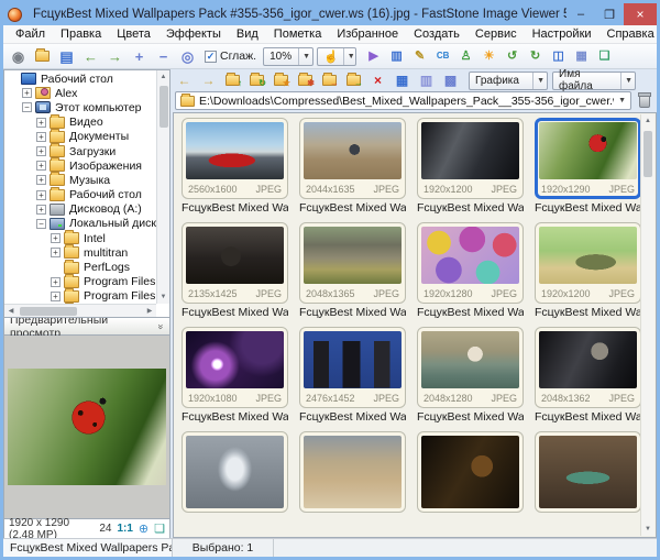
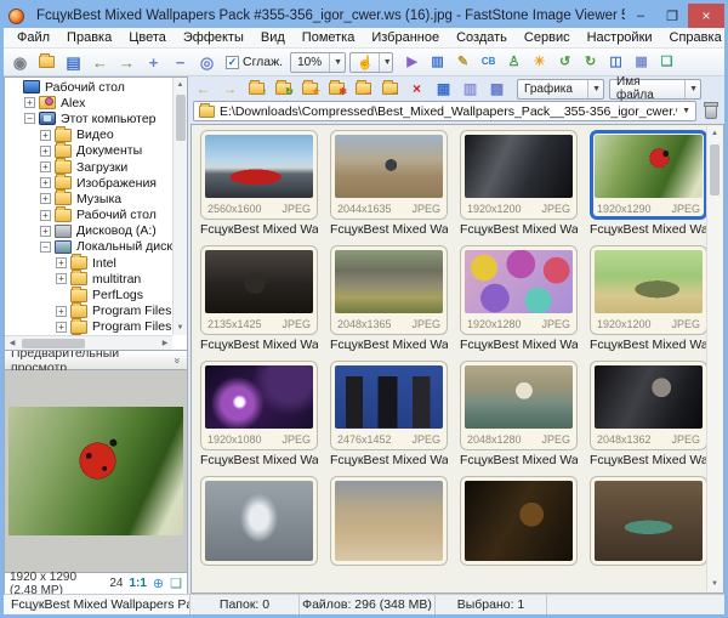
  FсцукBest Mixed Wallpapers Pack #355-356_igor_cwer.ws (16).jpg - FastStone Image Viewer
  –
  ❐
  ×
  Файл
  Правка
  Цвета
  Эффекты
  Вид
  Пометка
  Избранное
  Создать
  Сервис
  Настройки
  Справка
  ◉
  ▤
  ←
  →
  +
  −
  ◎
  ✓
  Сглаж.
  10%
  ☝
  ▶
  ▥
  ✎
  CB
  ♙
  ☀
  ↺
  ↻
  ◫
  ▦
  ❏
  Рабочий стол
  +
  Alex
  −
  Этот компьютер
  +
  Видео
  +
  Документы
  +
  Загрузки
  +
  Изображения
  +
  Музыка
  +
  Рабочий стол
  +
  Дисковод (A:)
  −
  Локальный диск
  +
  Intel
  +
  multitran
  PerfLogs
  +
  Program Files
  +
  Program Files
  Предварительный просмотр
  1920 x 1290 (2.48 MP)
  24
  1:1
  ⊕
  ❏
  ←
  →
  ↑
  ↻
  ★
  ✱
  →
  →
  ×
  ▦
  ▥
  ▩
  Графика
  Имя файла
  E:\Downloads\Compressed\Best_Mixed_Wallpapers_Pack__355-356_igor_cwer.
  2560x1600
  JPEG
  FсцукBest Mixed Wa
  2044x1635
  JPEG
  FсцукBest Mixed Wa
  1920x1200
  JPEG
  FсцукBest Mixed Wa
  1920x1290
  JPEG
  FсцукBest Mixed Wa
  2135x1425
  JPEG
  FсцукBest Mixed Wa
  2048x1365
  JPEG
  FсцукBest Mixed Wa
  1920x1280
  JPEG
  FсцукBest Mixed Wa
  1920x1200
  JPEG
  FсцукBest Mixed Wa
  1920x1080
  JPEG
  FсцукBest Mixed Wa
  2476x1452
  JPEG
  FсцукBest Mixed Wa
  2048x1280
  JPEG
  FсцукBest Mixed Wa
  2048x1362
  JPEG
  FсцукBest Mixed Wa
  FсцукBest Mixed Wallpapers Pa
+ Папок: 0
+ Файлов: 296 (348 МВ)
  Выбрано: 1
